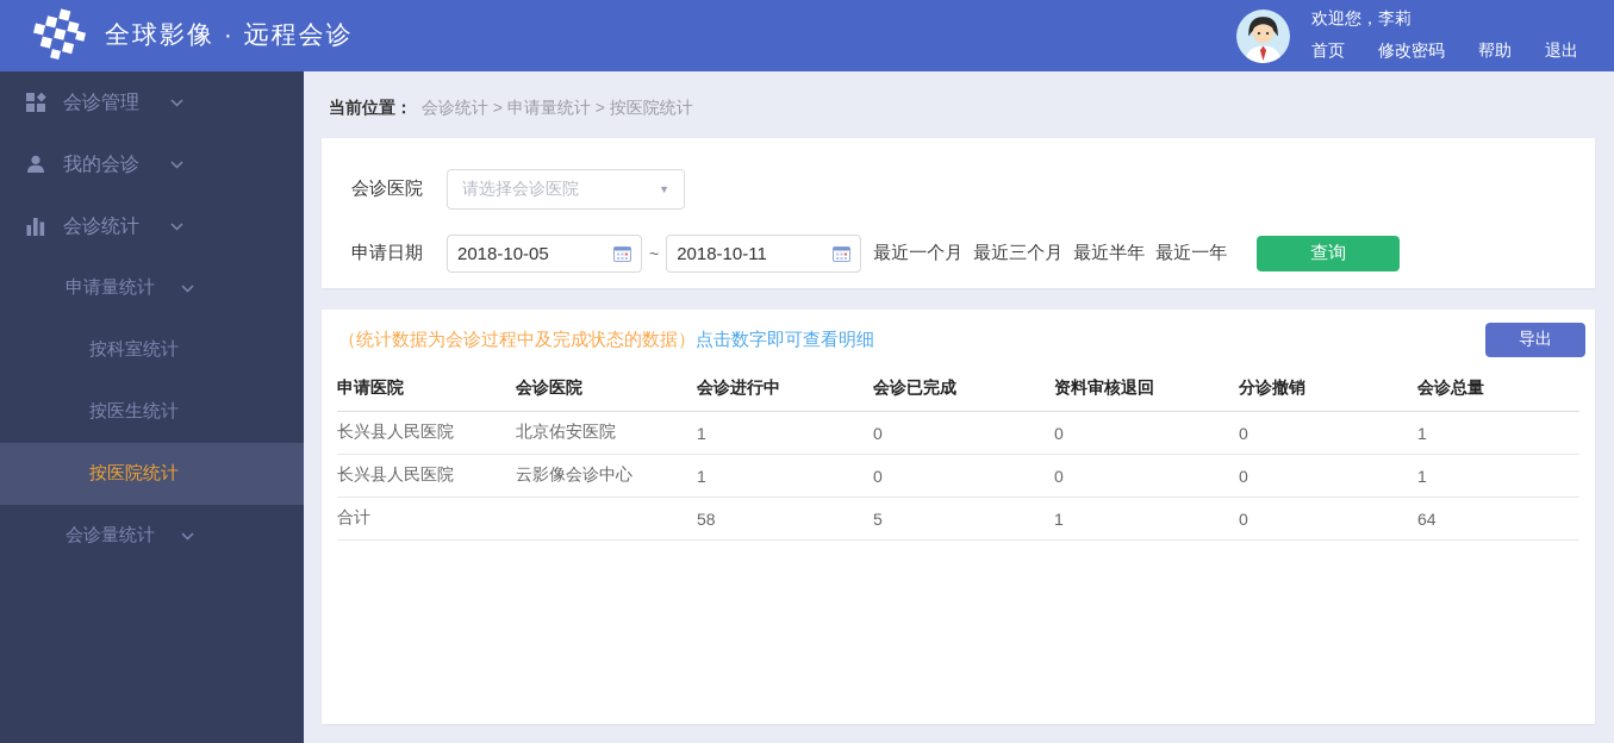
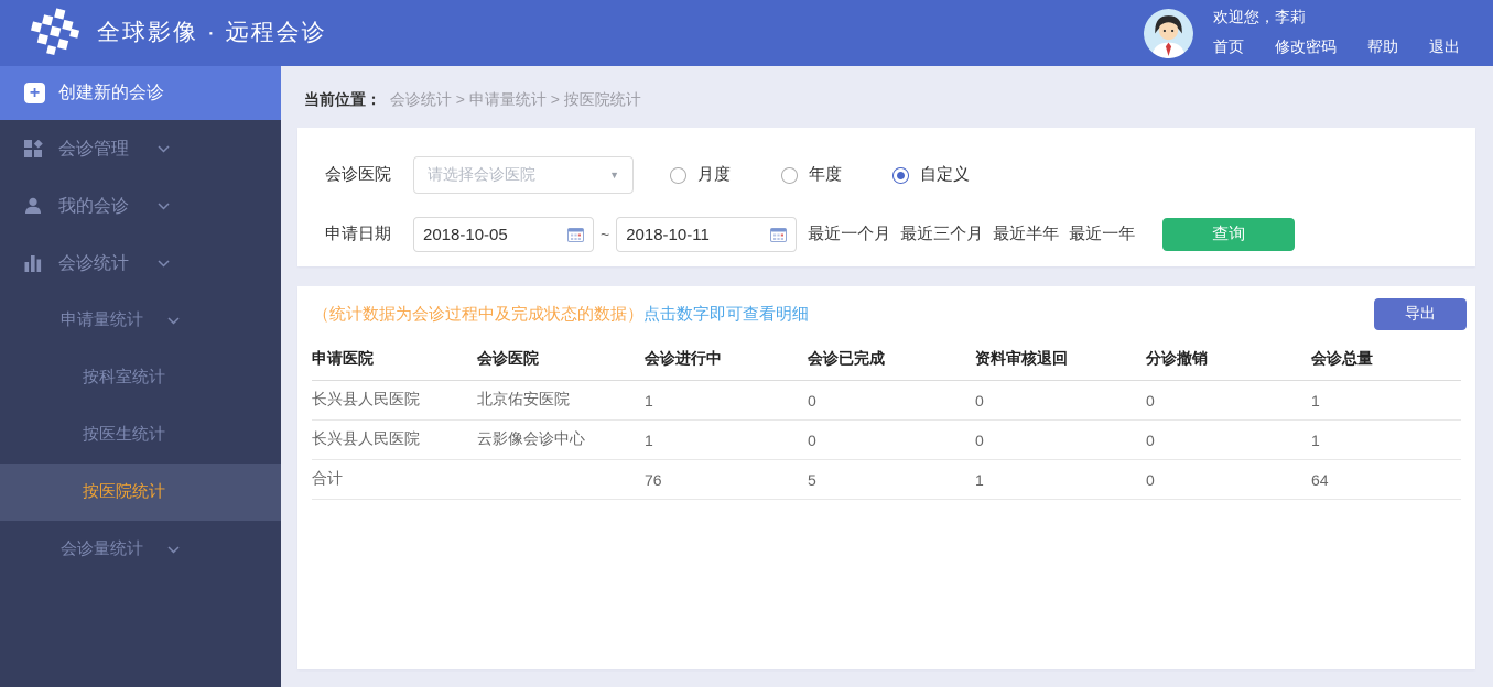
  全球影像 · 远程会诊
  欢迎您，李莉
  首页
  修改密码
  帮助
  退出
+ +
+ 创建新的会诊
  会诊管理
  我的会诊
  会诊统计
  申请量统计
  按科室统计
  按医生统计
  按医院统计
  会诊量统计
  当前位置： 会诊统计 > 申请量统计 > 按医院统计
  会诊医院
  请选择会诊医院
  ▼
+ 月度
+ 年度
+ 自定义
  申请日期
  2018-10-05
  ~
  2018-10-11
  最近一个月
  最近三个月
  最近半年
  最近一年
  查询
  （统计数据为会诊过程中及完成状态的数据）点击数字即可查看明细
  导出
  申请医院	会诊医院	会诊进行中	会诊已完成	资料审核退回	分诊撤销	会诊总量
  长兴县人民医院	北京佑安医院	1	0	0	0	1
  长兴县人民医院	云影像会诊中心	1	0	0	0	1
- 合计		58	5	1	0	64
+ 合计		76	5	1	0	64
